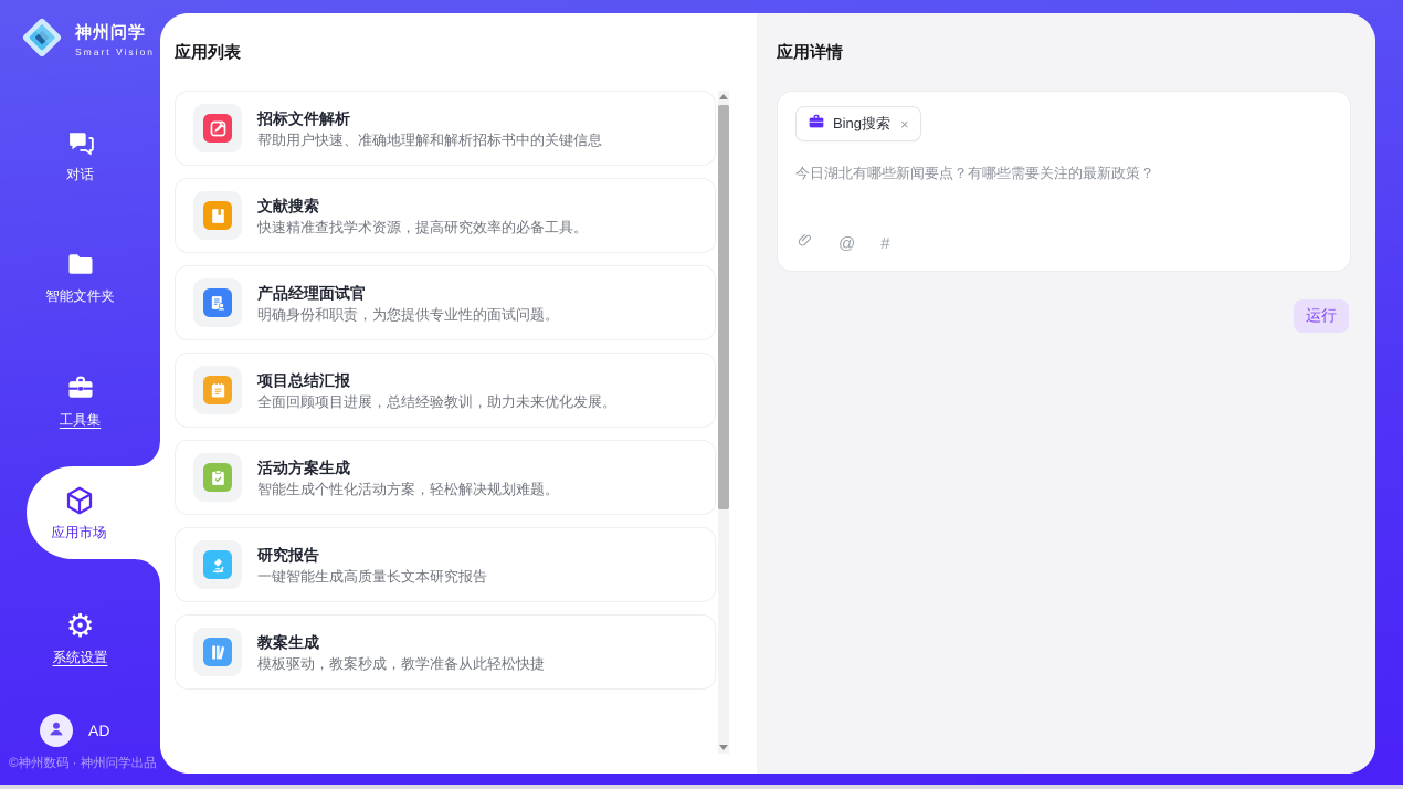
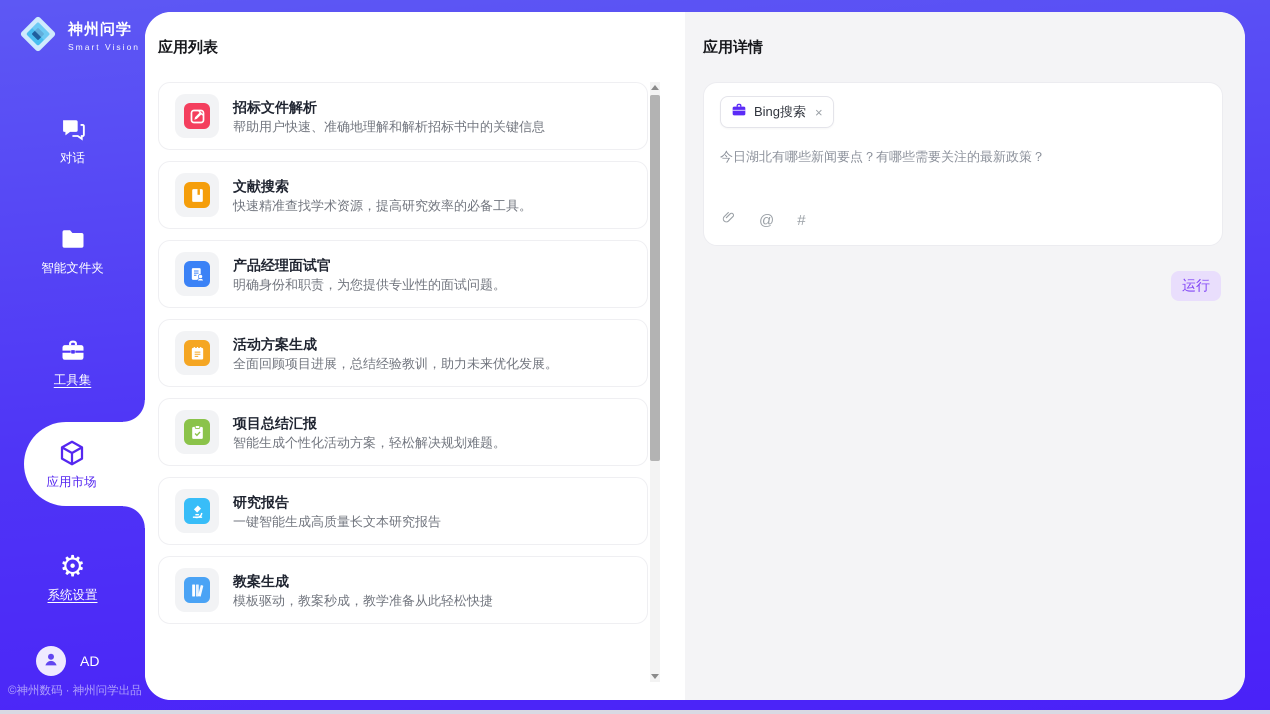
  神州问学
  Smart Vision
  对话
  智能文件夹
  工具集
  应用市场
  ⚙
  系统设置
  AD
  ©神州数码 · 神州问学出品
  应用列表
  招标文件解析
  帮助用户快速、准确地理解和解析招标书中的关键信息
  文献搜索
  快速精准查找学术资源，提高研究效率的必备工具。
  产品经理面试官
  明确身份和职责，为您提供专业性的面试问题。
- 项目总结汇报
+ 活动方案生成
  全面回顾项目进展，总结经验教训，助力未来优化发展。
- 活动方案生成
+ 项目总结汇报
  智能生成个性化活动方案，轻松解决规划难题。
  研究报告
  一键智能生成高质量长文本研究报告
  教案生成
  模板驱动，教案秒成，教学准备从此轻松快捷
  应用详情
  Bing搜索
  ×
  今日湖北有哪些新闻要点？有哪些需要关注的最新政策？
  @
  #
  运行
